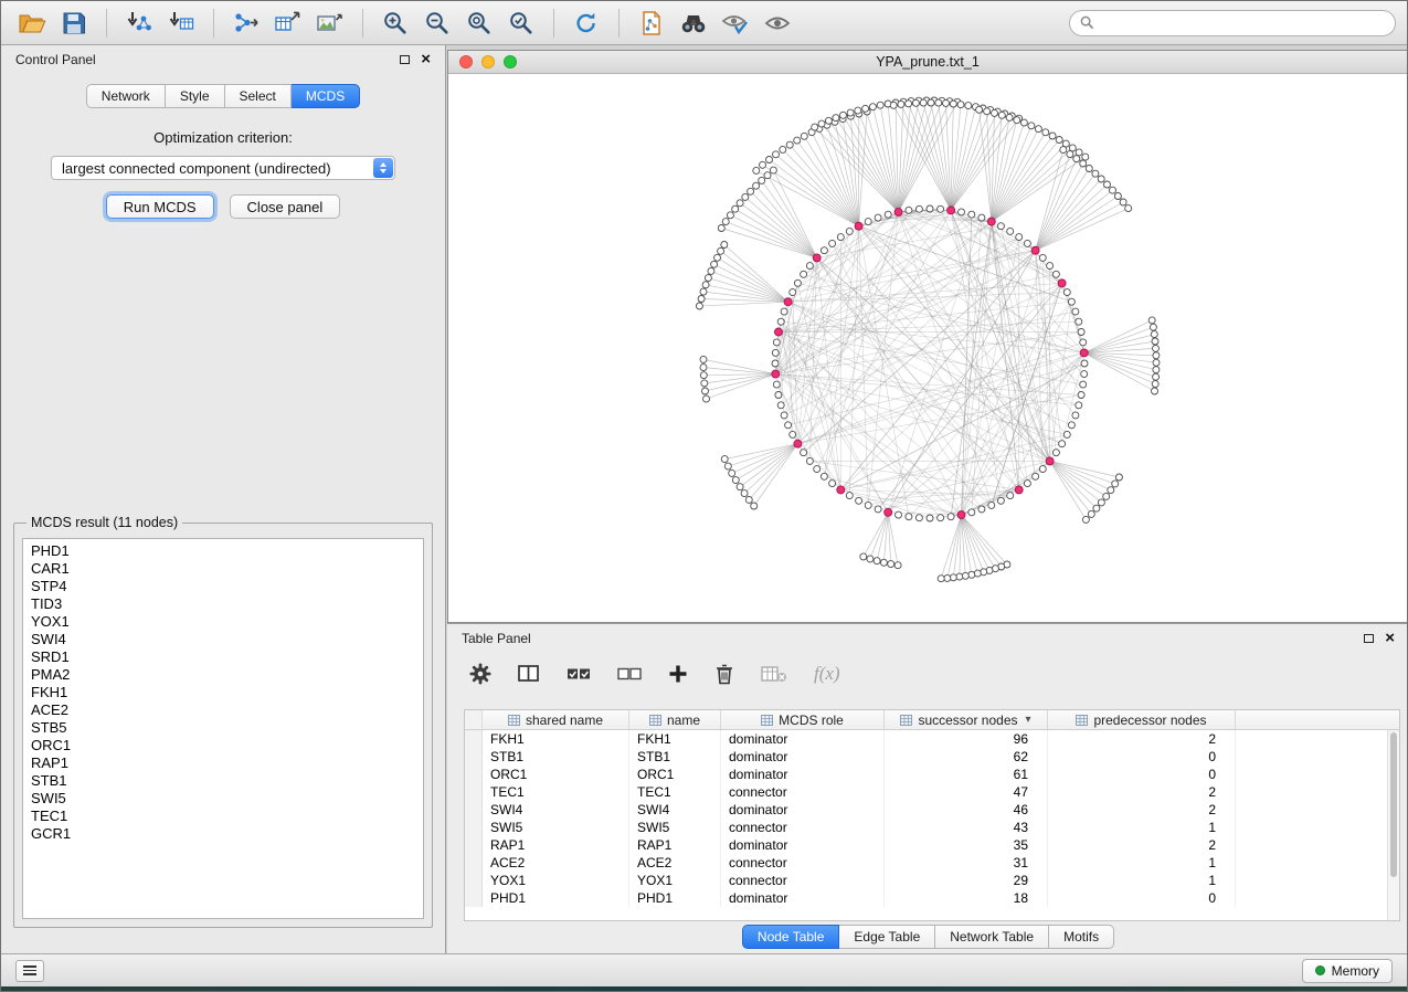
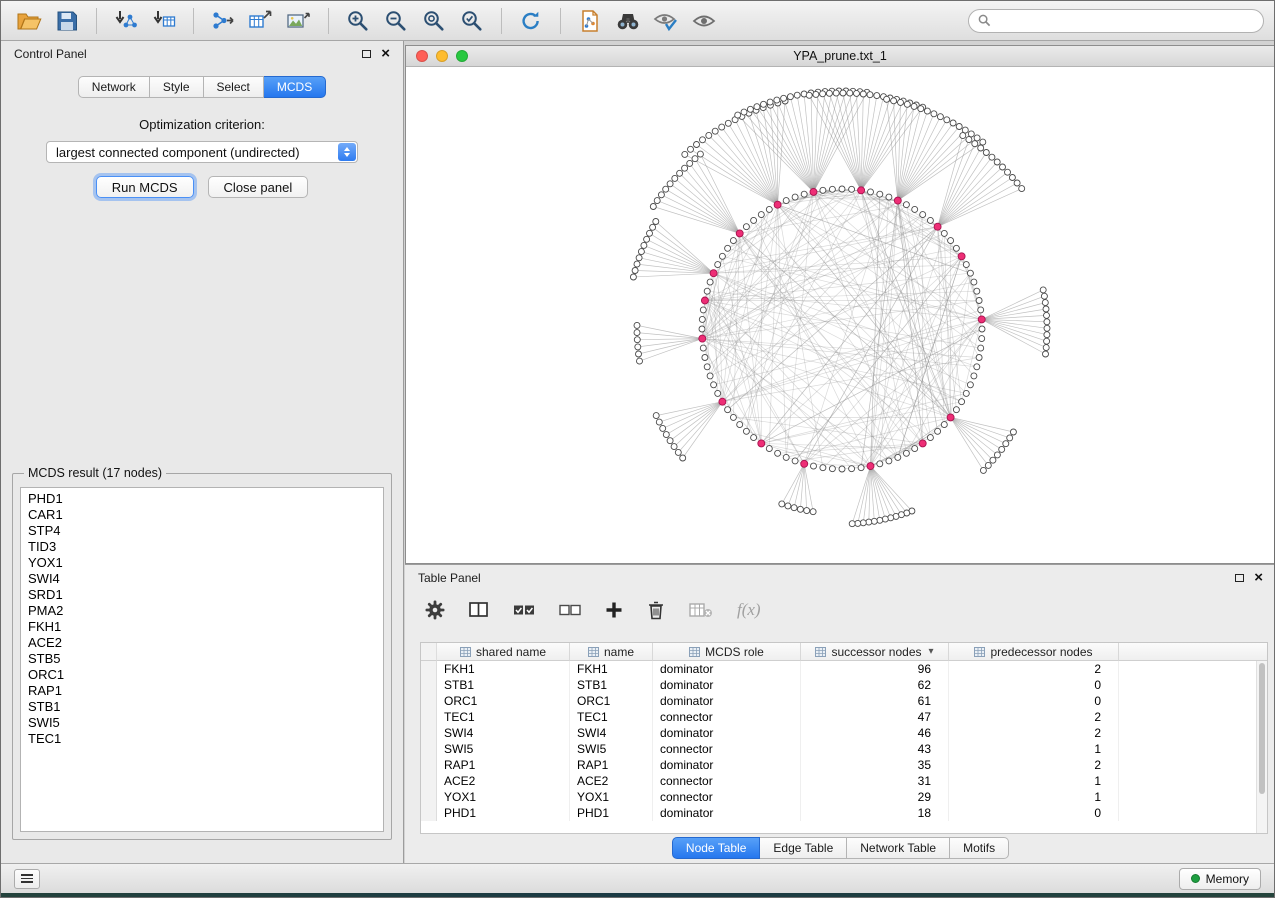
  Control Panel
  ×
  Network
  Style
  Select
  MCDS
  Optimization criterion:
  largest connected component (undirected)
  Run MCDS
  Close panel
- MCDS result (11 nodes)
+ MCDS result (17 nodes)
  PHD1
  CAR1
  STP4
  TID3
  YOX1
  SWI4
  SRD1
  PMA2
  FKH1
  ACE2
  STB5
  ORC1
  RAP1
  STB1
  SWI5
  TEC1
- GCR1
  YPA_prune.txt_1
  Table Panel
  ×
  f(x)
  shared name
  name
  MCDS role
  successor nodes
  ▾
  predecessor nodes
  FKH1
  FKH1
  dominator
  96
  2
  STB1
  STB1
  dominator
  62
  0
  ORC1
  ORC1
  dominator
  61
  0
  TEC1
  TEC1
  connector
  47
  2
  SWI4
  SWI4
  dominator
  46
  2
  SWI5
  SWI5
  connector
  43
  1
  RAP1
  RAP1
  dominator
  35
  2
  ACE2
  ACE2
  connector
  31
  1
  YOX1
  YOX1
  connector
  29
  1
  PHD1
  PHD1
  dominator
  18
  0
  Node Table
  Edge Table
  Network Table
  Motifs
  Memory
